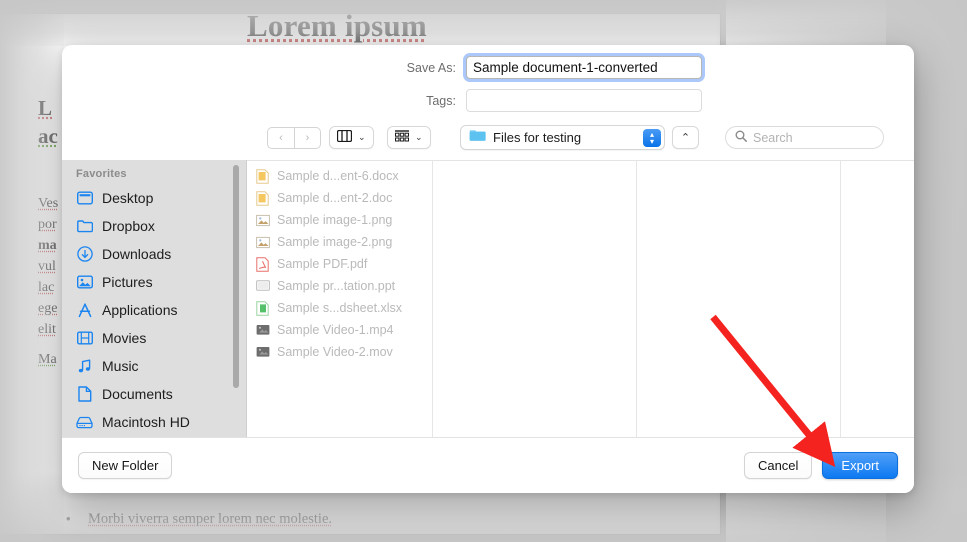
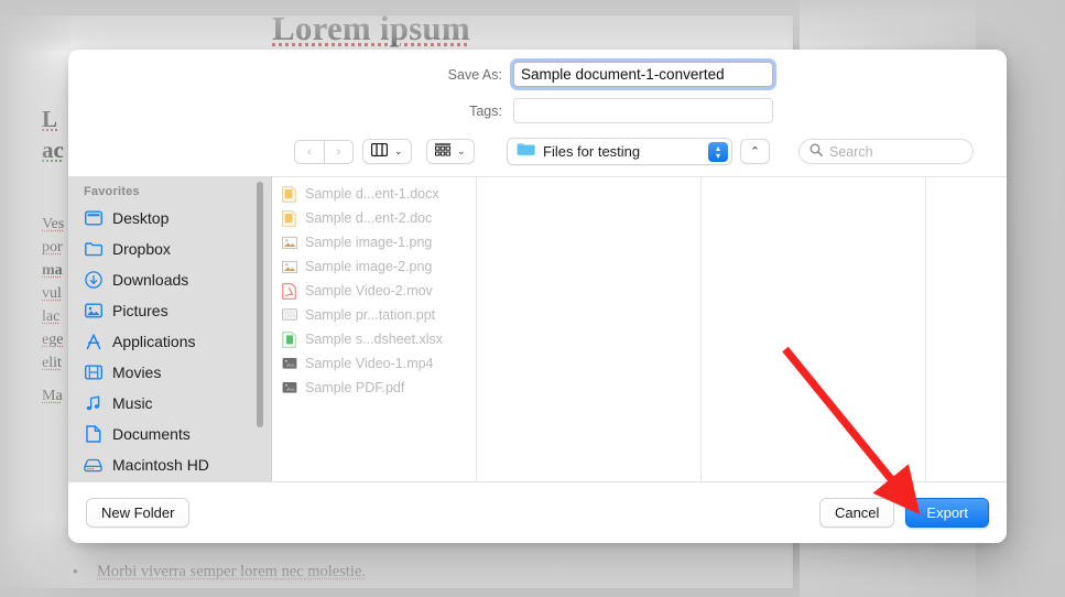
  Save As:
  Sample document-1-converted
  Tags:
  ‹
  ›
  ⌄
  ⌄
  Files for testing
  ▴
  ▾
  ⌃
  Search
  Favorites
  Desktop
  Dropbox
  Downloads
  Pictures
  Applications
  Movies
  Music
  Documents
  Macintosh HD
- Sample d...ent-6.docx
+ Sample d...ent-1.docx
  Sample d...ent-2.doc
  Sample image-1.png
  Sample image-2.png
- Sample PDF.pdf
+ Sample Video-2.mov
  Sample pr...tation.ppt
  Sample s...dsheet.xlsx
  Sample Video-1.mp4
- Sample Video-2.mov
+ Sample PDF.pdf
  New Folder
  Cancel
  Export
